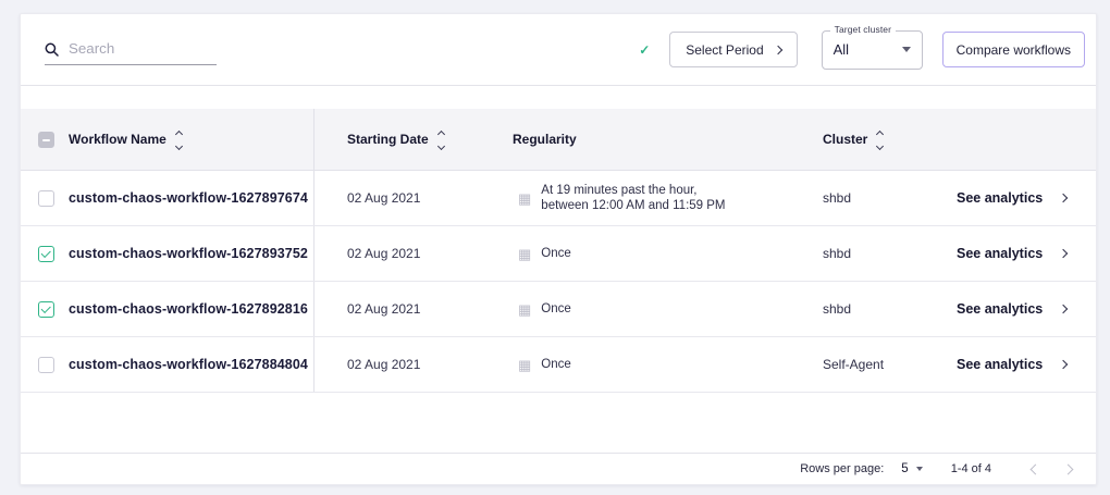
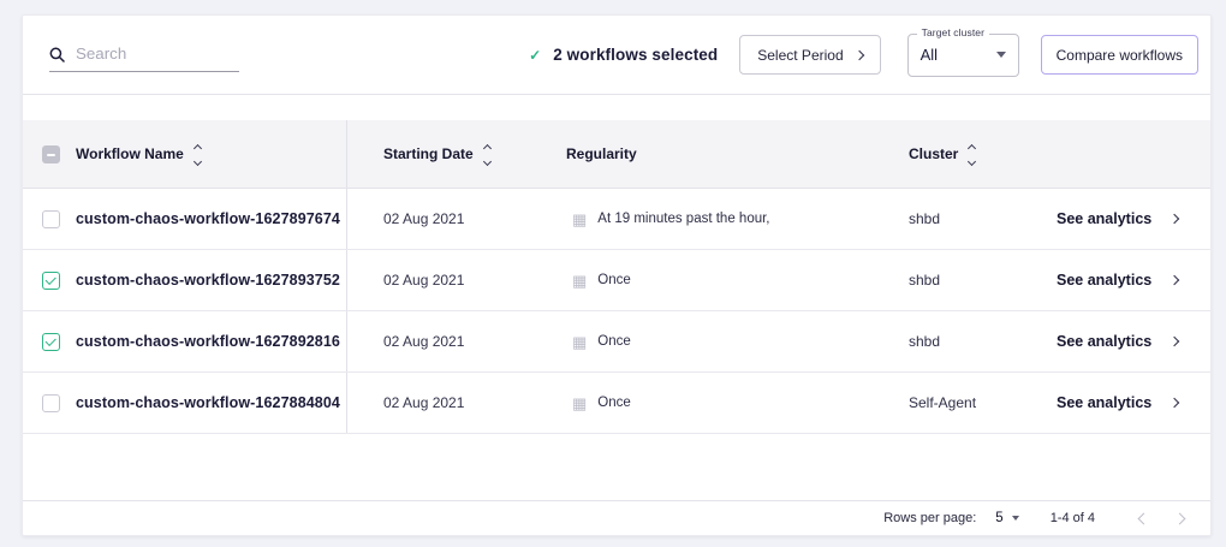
  Search
  ✓
+ 2 workflows selected
  Select Period
  Target cluster
  All
  Compare workflows
  Workflow Name
  Starting Date
  Regularity
  Cluster
  custom-chaos-workflow-1627897674
  02 Aug 2021
  At 19 minutes past the hour,
- between 12:00 AM and 11:59 PM
  shbd
  See analytics
  custom-chaos-workflow-1627893752
  02 Aug 2021
  Once
  shbd
  See analytics
  custom-chaos-workflow-1627892816
  02 Aug 2021
  Once
  shbd
  See analytics
  custom-chaos-workflow-1627884804
  02 Aug 2021
  Once
  Self-Agent
  See analytics
  Rows per page:
  5
  1-4 of 4
